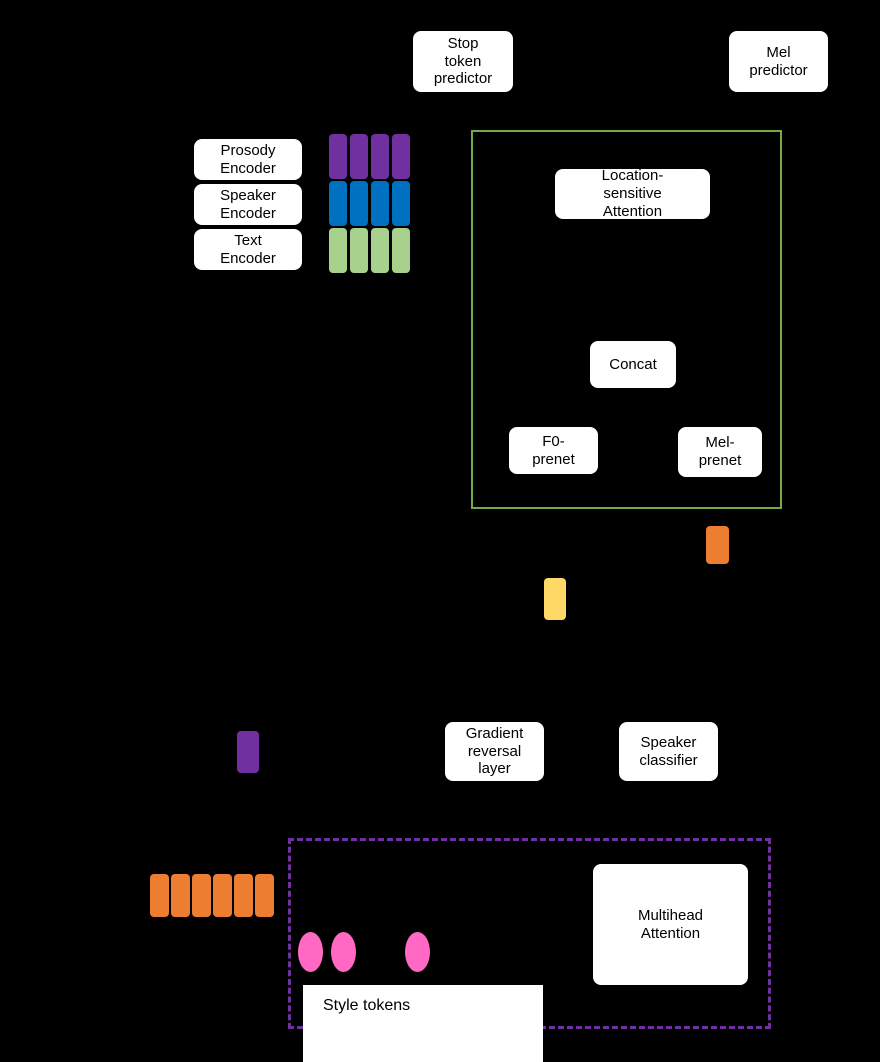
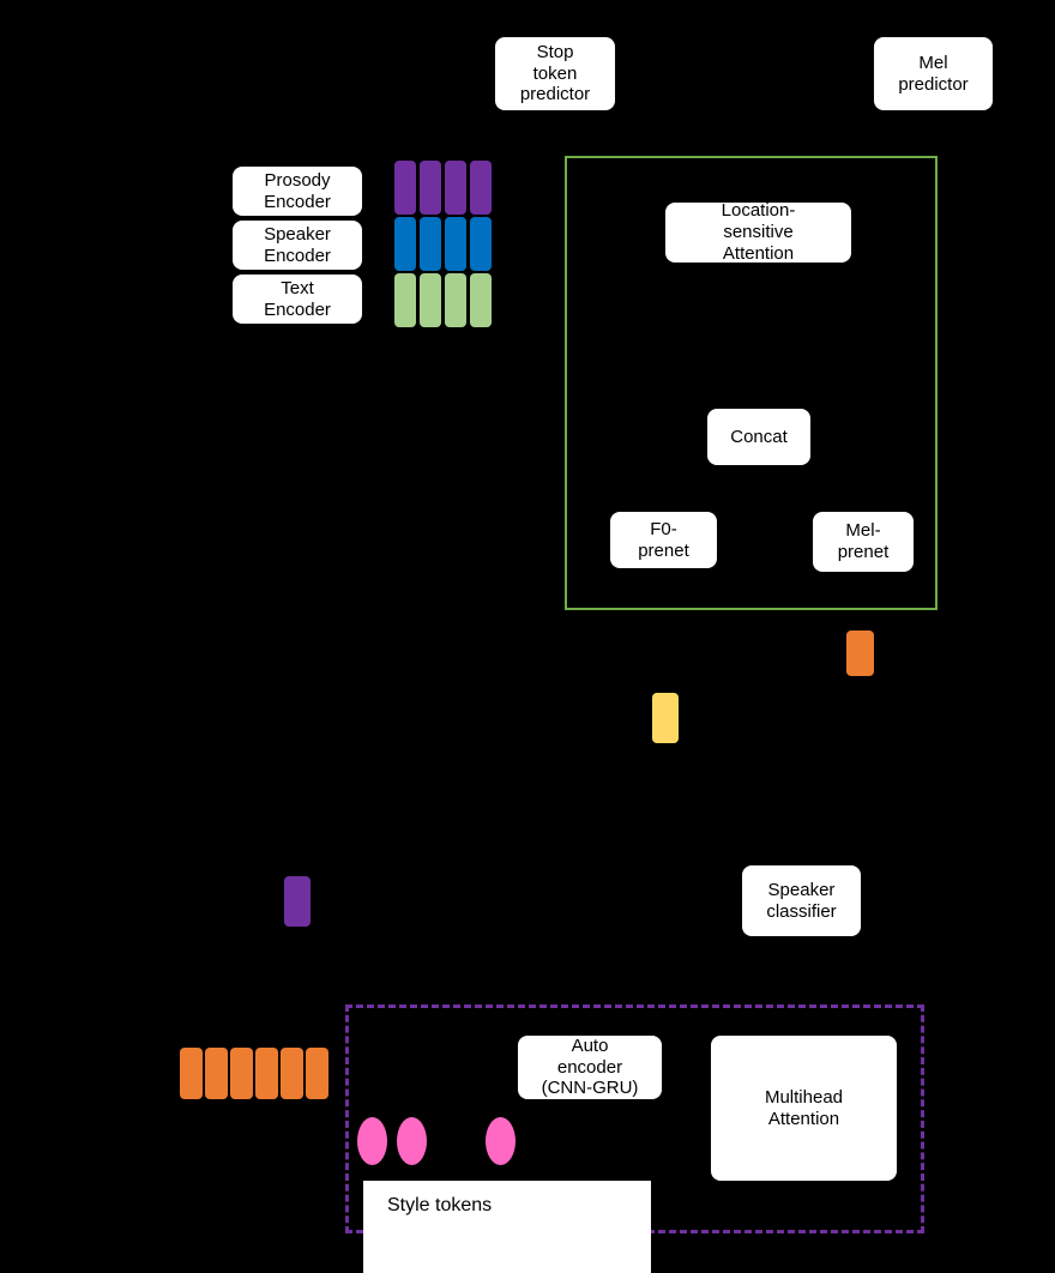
  Stop
  token
  predictor
  Mel
  predictor
  Prosody
  Encoder
  Speaker
  Encoder
  Text
  Encoder
  Location-
  sensitive
  Attention
  Concat
  F0-
  prenet
  Mel-
  prenet
- Gradient
- reversal
- layer
  Speaker
  classifier
+ Auto
+ encoder
+ (CNN-GRU)
  Multihead
  Attention
  Style tokens
